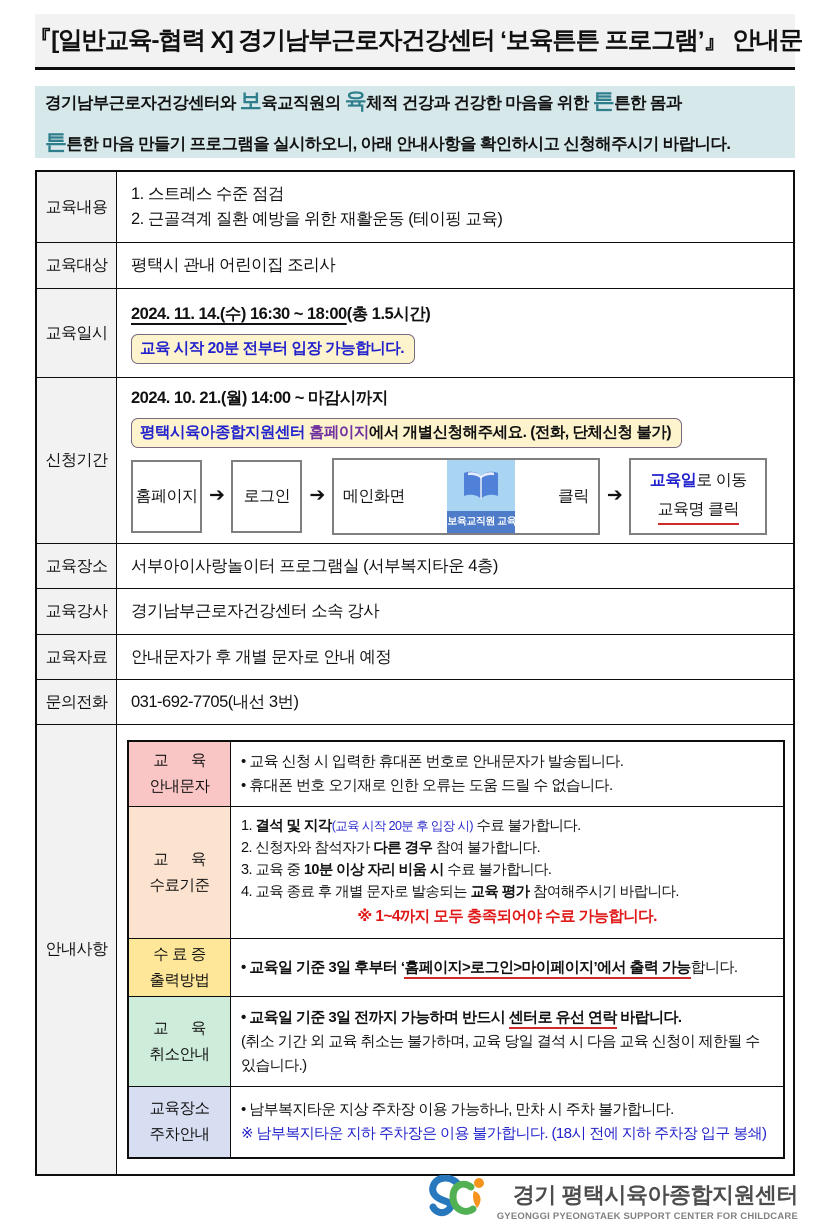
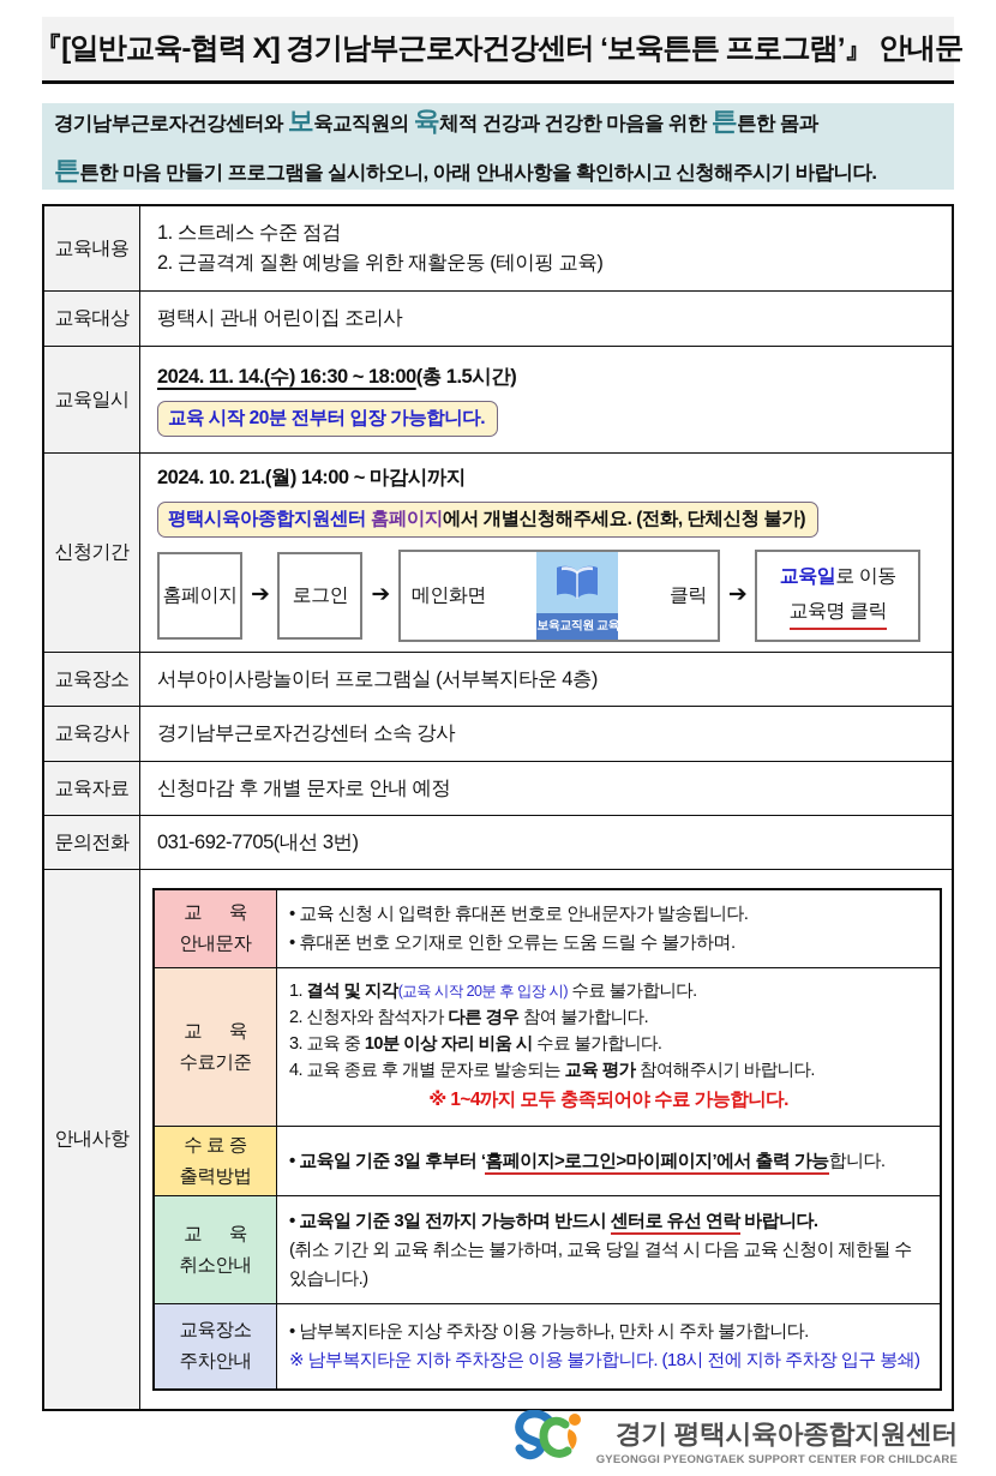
  『[일반교육-협력 X] 경기남부근로자건강센터 ‘보육튼튼 프로그램’』 안내문
  경기남부근로자건강센터와 보육교직원의 육체적 건강과 건강한 마음을 위한 튼튼한 몸과
  튼튼한 마음 만들기 프로그램을 실시하오니, 아래 안내사항을 확인하시고 신청해주시기 바랍니다.
  교육내용
  1. 스트레스 수준 점검
  2. 근골격계 질환 예방을 위한 재활운동 (테이핑 교육)
  교육대상
  평택시 관내 어린이집 조리사
  교육일시
  2024. 11. 14.(수) 16:30 ~ 18:00(총 1.5시간)
  교육 시작 20분 전부터 입장 가능합니다.
  신청기간
  2024. 10. 21.(월) 14:00 ~ 마감시까지
  평택시육아종합지원센터 홈페이지에서 개별신청해주세요. (전화, 단체신청 불가)
  홈페이지
  ➔
  로그인
  ➔
  메인화면
  보육교직원 교육
  클릭
  ➔
  교육일로 이동
  교육명 클릭
  교육장소
  서부아이사랑놀이터 프로그램실 (서부복지타운 4층)
  교육강사
  경기남부근로자건강센터 소속 강사
  교육자료
- 안내문자가 후 개별 문자로 안내 예정
+ 신청마감 후 개별 문자로 안내 예정
  문의전화
  031-692-7705(내선 3번)
  안내사항
  교 육
  안내문자
  • 교육 신청 시 입력한 휴대폰 번호로 안내문자가 발송됩니다.
- • 휴대폰 번호 오기재로 인한 오류는 도움 드릴 수 없습니다.
+ • 휴대폰 번호 오기재로 인한 오류는 도움 드릴 수 불가하며.
  교 육
  수료기준
  1. 결석 및 지각(교육 시작 20분 후 입장 시) 수료 불가합니다.
  2. 신청자와 참석자가 다른 경우 참여 불가합니다.
  3. 교육 중 10분 이상 자리 비움 시 수료 불가합니다.
  4. 교육 종료 후 개별 문자로 발송되는 교육 평가 참여해주시기 바랍니다.
  ※ 1~4까지 모두 충족되어야 수료 가능합니다.
  수 료 증
  출력방법
  • 교육일 기준 3일 후부터 ‘홈페이지>로그인>마이페이지’에서 출력 가능합니다.
  교 육
  취소안내
  • 교육일 기준 3일 전까지 가능하며 반드시 센터로 유선 연락 바랍니다.
  (취소 기간 외 교육 취소는 불가하며, 교육 당일 결석 시 다음 교육 신청이 제한될 수 있습니다.)
  교육장소
  주차안내
  • 남부복지타운 지상 주차장 이용 가능하나, 만차 시 주차 불가합니다.
  ※ 남부복지타운 지하 주차장은 이용 불가합니다. (18시 전에 지하 주차장 입구 봉쇄)
  경기 평택시육아종합지원센터
  GYEONGGI PYEONGTAEK SUPPORT CENTER FOR CHILDCARE
